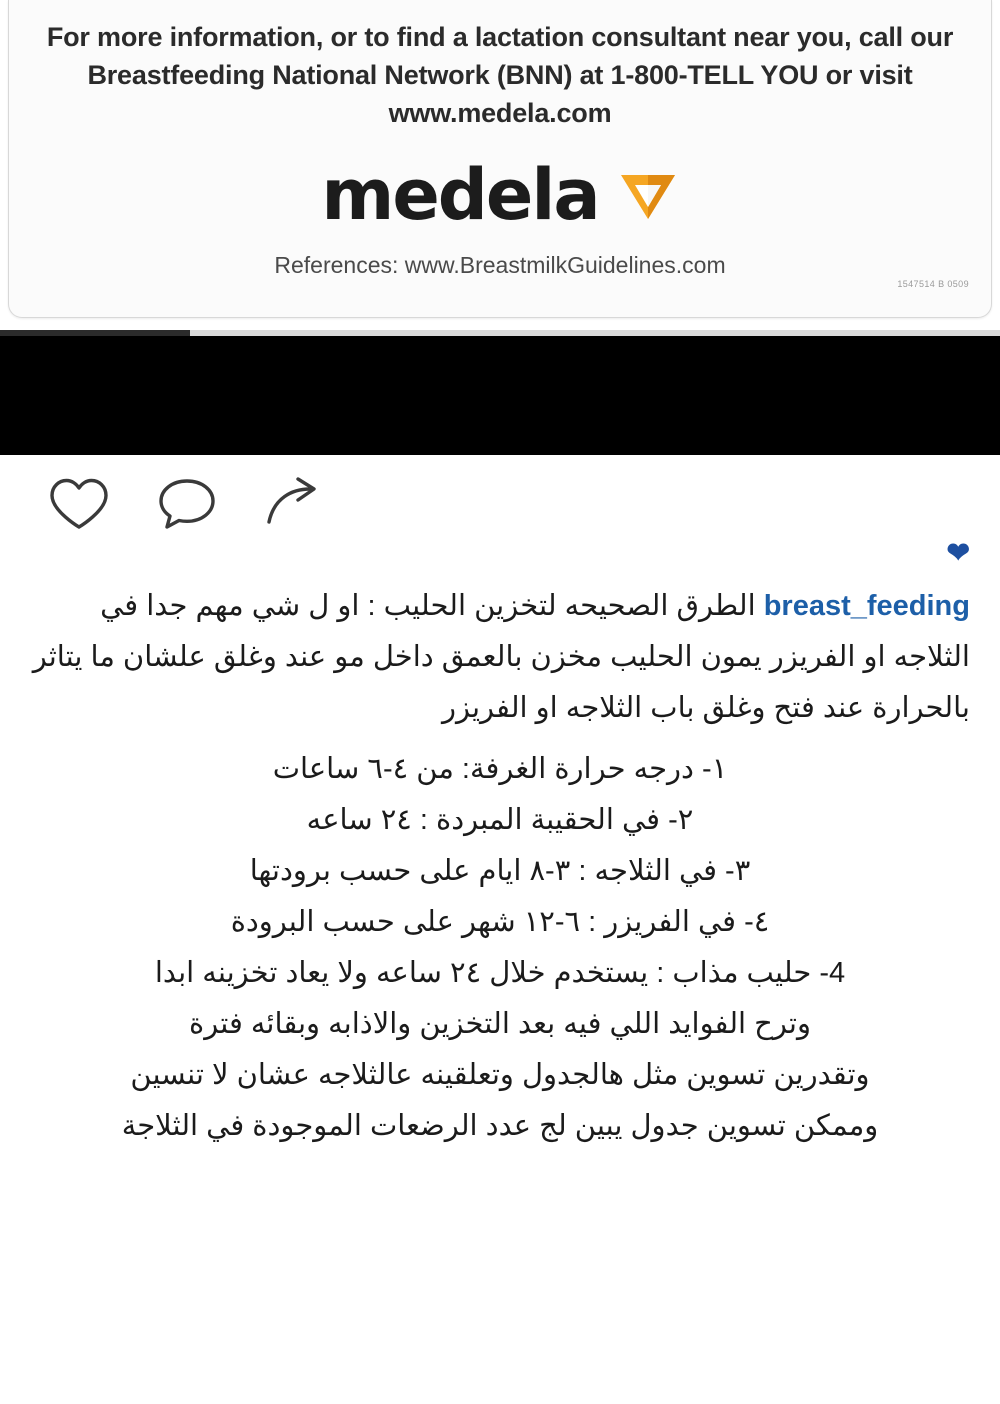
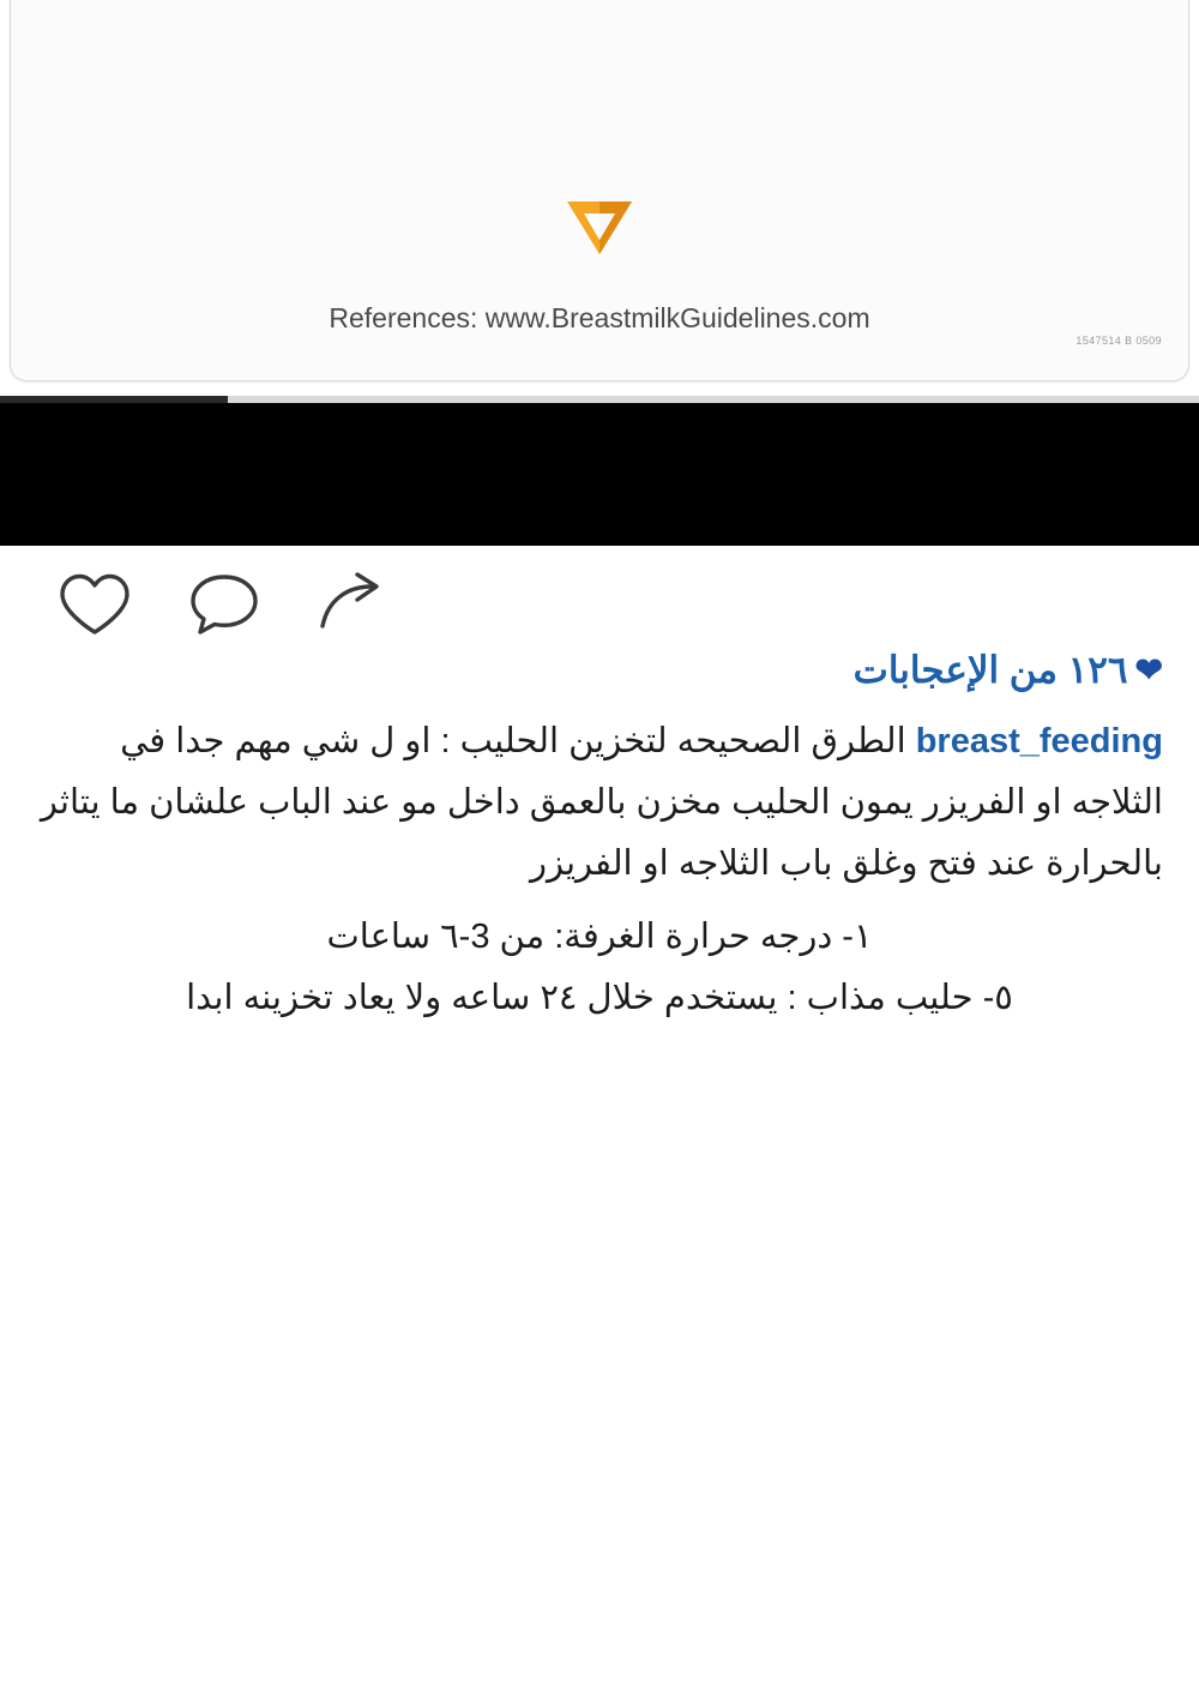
- For more information, or to find a lactation consultant near you, call our Breastfeeding National Network (BNN) at 1-800-TELL YOU or visit www.medela.com
- medela
  References: www.BreastmilkGuidelines.com
  1547514 B 0509
  ❤
+ ١٢٦ من الإعجابات
- breast_feeding الطرق الصحيحه لتخزين الحليب : او ل شي مهم جدا في الثلاجه او الفريزر يمون الحليب مخزن بالعمق داخل مو عند وغلق علشان ما يتاثر بالحرارة عند فتح وغلق باب الثلاجه او الفريزر
+ breast_feeding الطرق الصحيحه لتخزين الحليب : او ل شي مهم جدا في الثلاجه او الفريزر يمون الحليب مخزن بالعمق داخل مو عند الباب علشان ما يتاثر بالحرارة عند فتح وغلق باب الثلاجه او الفريزر
- ١- درجه حرارة الغرفة: من ٤-٦ ساعات
+ ١- درجه حرارة الغرفة: من 3-٦ ساعات
- ٢- في الحقيبة المبردة : ٢٤ ساعه
- ٣- في الثلاجه : ٣-٨ ايام على حسب برودتها
- ٤- في الفريزر : ٦-١٢ شهر على حسب البرودة
- 4- حليب مذاب : يستخدم خلال ٢٤ ساعه ولا يعاد تخزينه ابدا
+ ٥- حليب مذاب : يستخدم خلال ٢٤ ساعه ولا يعاد تخزينه ابدا
- وترح الفوايد اللي فيه بعد التخزين والاذابه وبقائه فترة
- وتقدرين تسوين مثل هالجدول وتعلقينه عالثلاجه عشان لا تنسين
- وممكن تسوين جدول يبين لج عدد الرضعات الموجودة في الثلاجة
